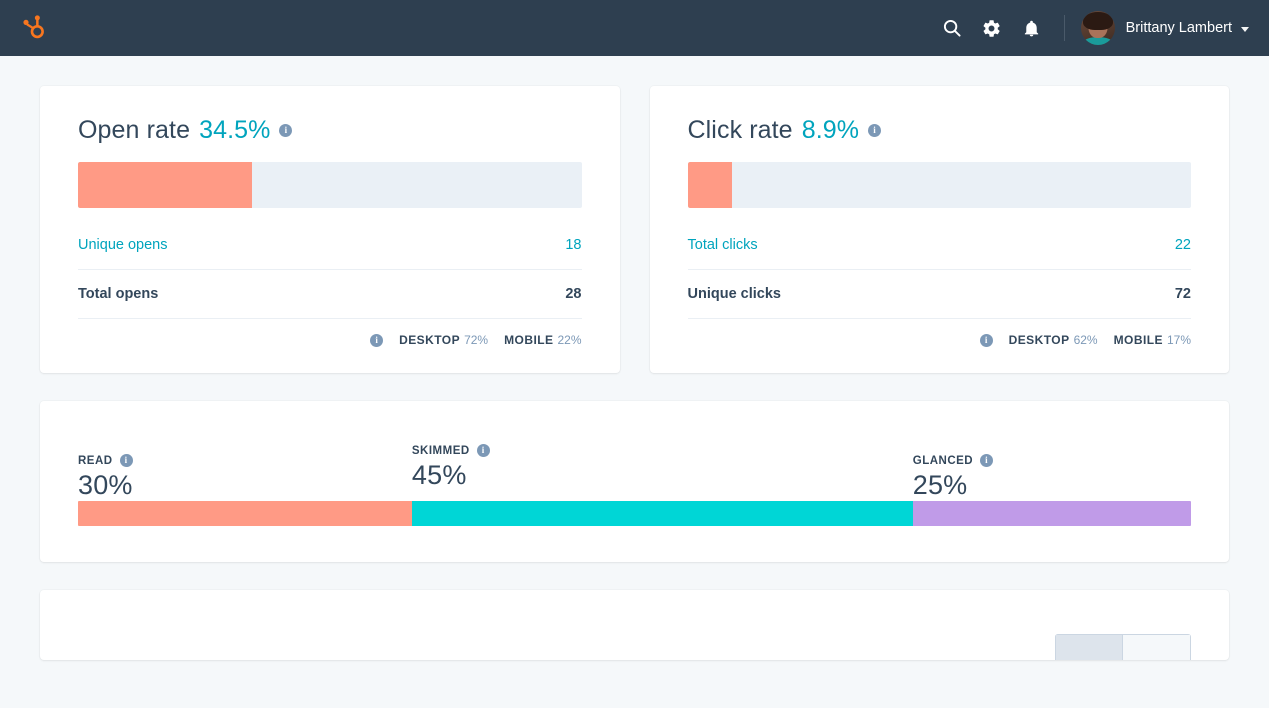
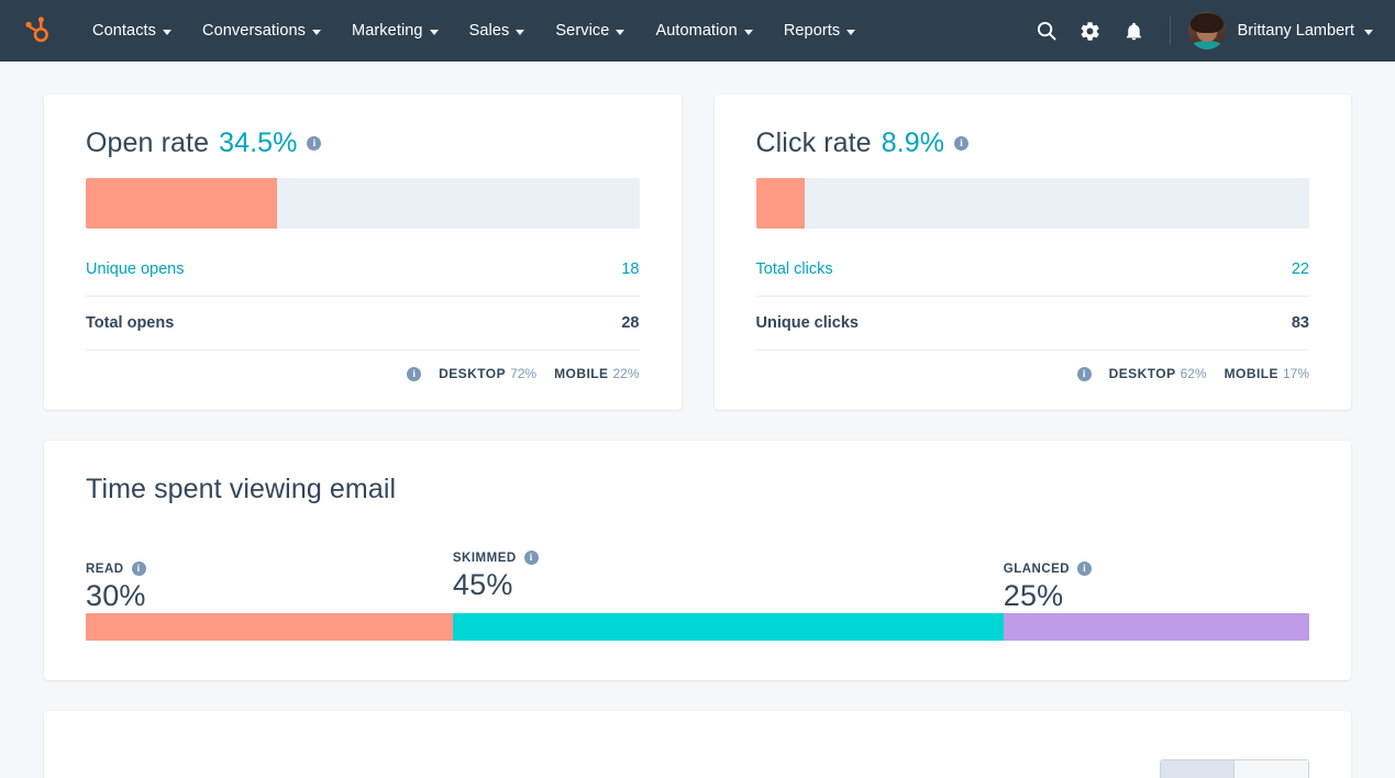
+ Contacts
+ Conversations
+ Marketing
+ Sales
+ Service
+ Automation
+ Reports
  Brittany Lambert
  Open rate
  34.5%
  Unique opens
  18
  Total opens
  28
  DESKTOP 72%
  MOBILE 22%
  Click rate
  8.9%
  Total clicks
  22
  Unique clicks
- 72
+ 83
  DESKTOP 62%
  MOBILE 17%
+ Time spent viewing email
  READ
  30%
  SKIMMED
  45%
  GLANCED
  25%
